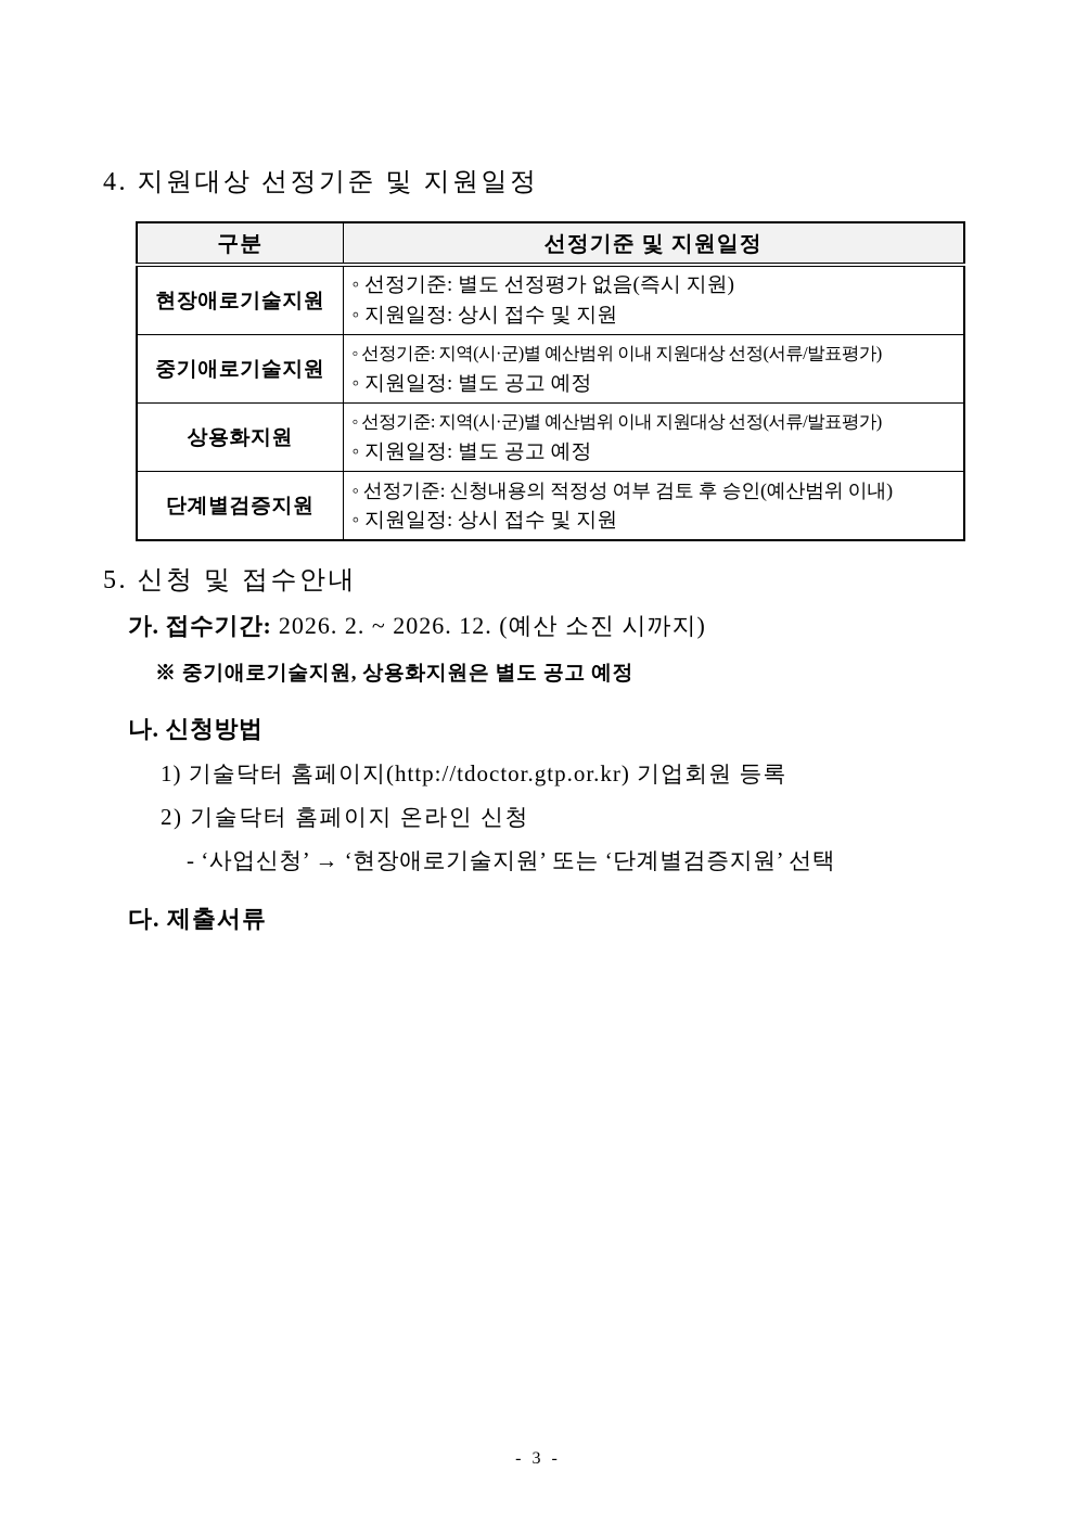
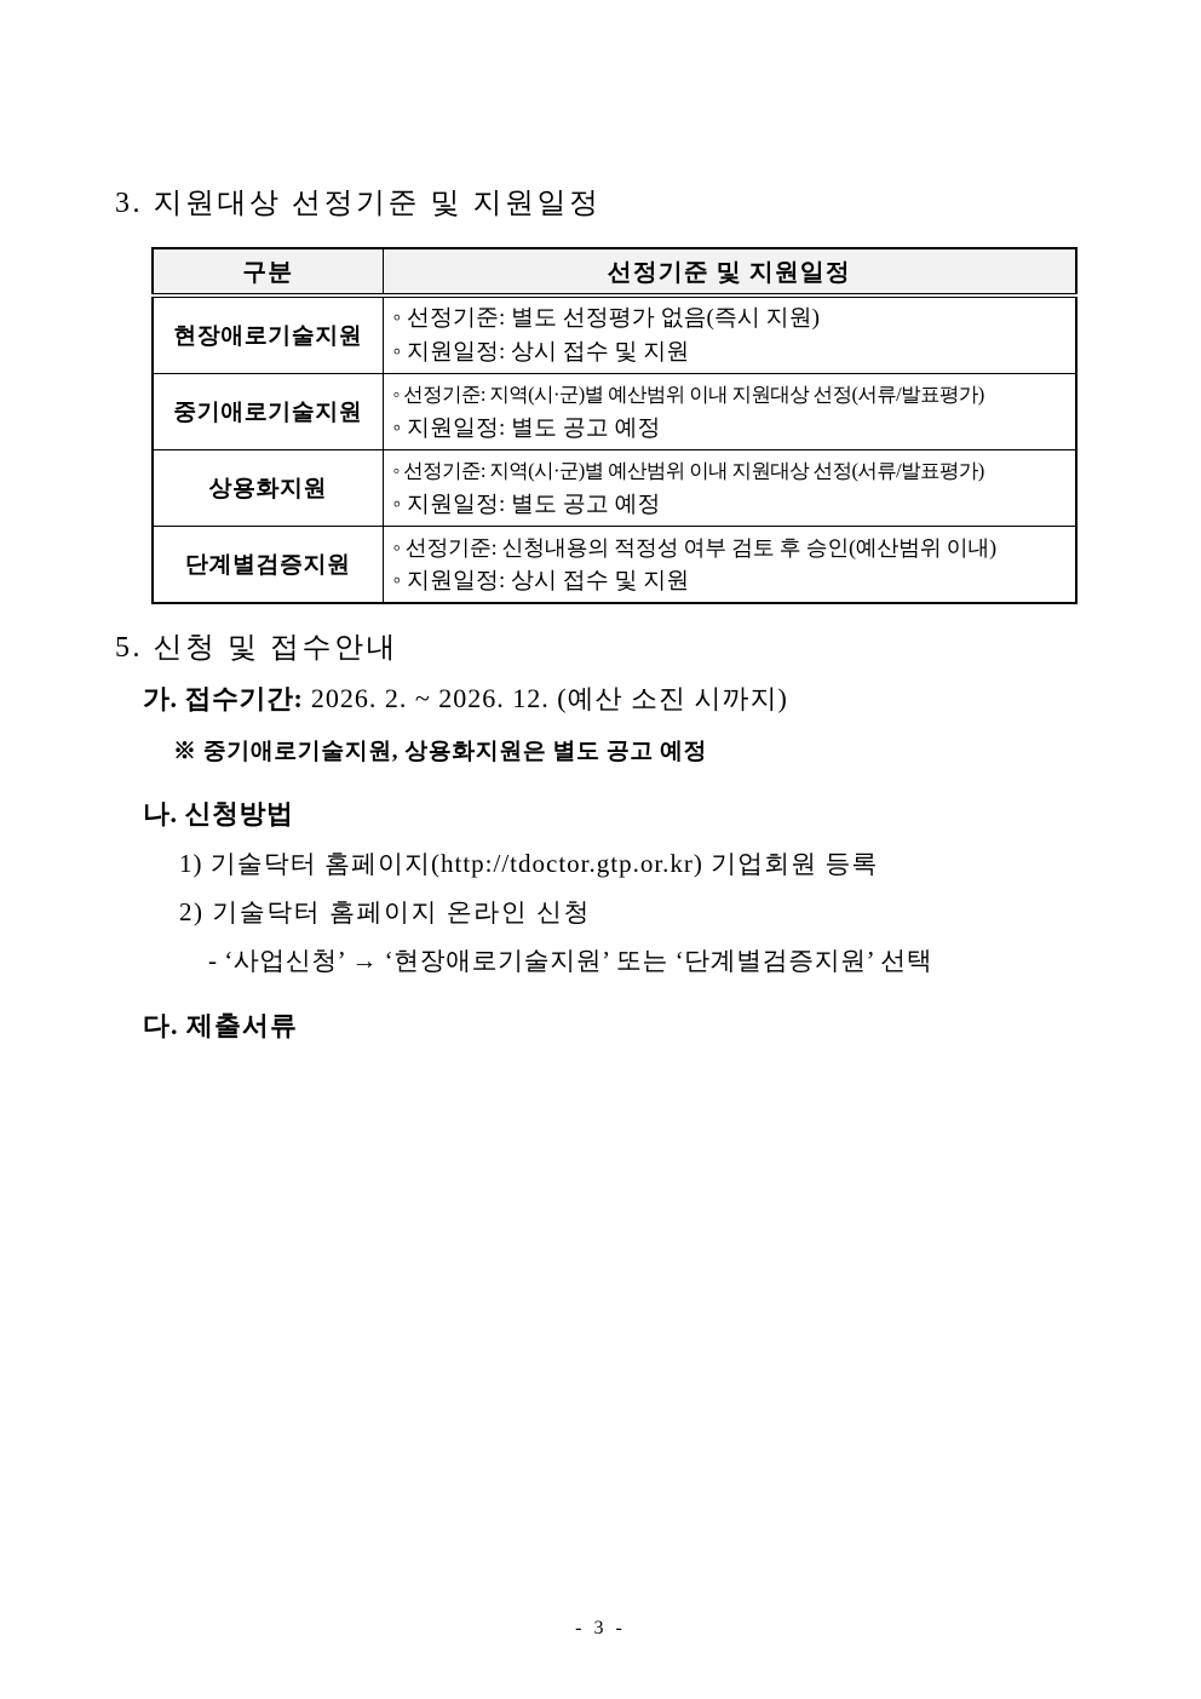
- 4. 지원대상 선정기준 및 지원일정
+ 3. 지원대상 선정기준 및 지원일정
  구분	선정기준 및 지원일정
  현장애로기술지원	◦ 선정기준: 별도 선정평가 없음(즉시 지원) ◦ 지원일정: 상시 접수 및 지원
  중기애로기술지원	◦ 선정기준: 지역(시·군)별 예산범위 이내 지원대상 선정(서류/발표평가) ◦ 지원일정: 별도 공고 예정
  상용화지원	◦ 선정기준: 지역(시·군)별 예산범위 이내 지원대상 선정(서류/발표평가) ◦ 지원일정: 별도 공고 예정
  단계별검증지원	◦ 선정기준: 신청내용의 적정성 여부 검토 후 승인(예산범위 이내) ◦ 지원일정: 상시 접수 및 지원
  5. 신청 및 접수안내
  가. 접수기간: 2026. 2. ~ 2026. 12. (예산 소진 시까지)
  ※ 중기애로기술지원, 상용화지원은 별도 공고 예정
  나. 신청방법
  1) 기술닥터 홈페이지(http://tdoctor.gtp.or.kr) 기업회원 등록
  2) 기술닥터 홈페이지 온라인 신청
  - ‘사업신청’ → ‘현장애로기술지원’ 또는 ‘단계별검증지원’ 선택
  다. 제출서류
  - 3 -
